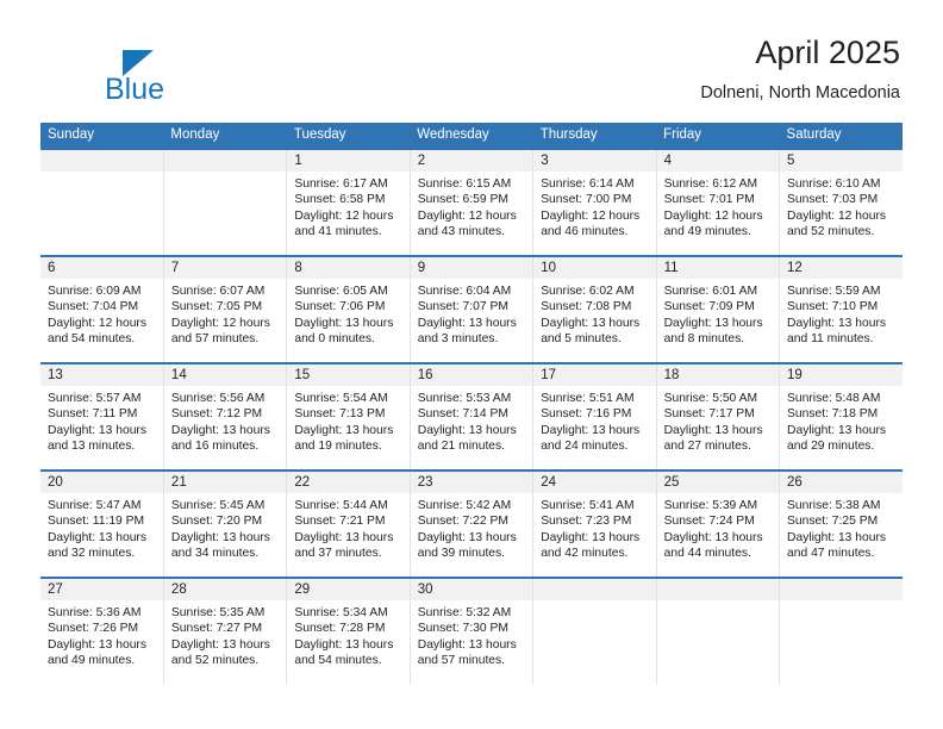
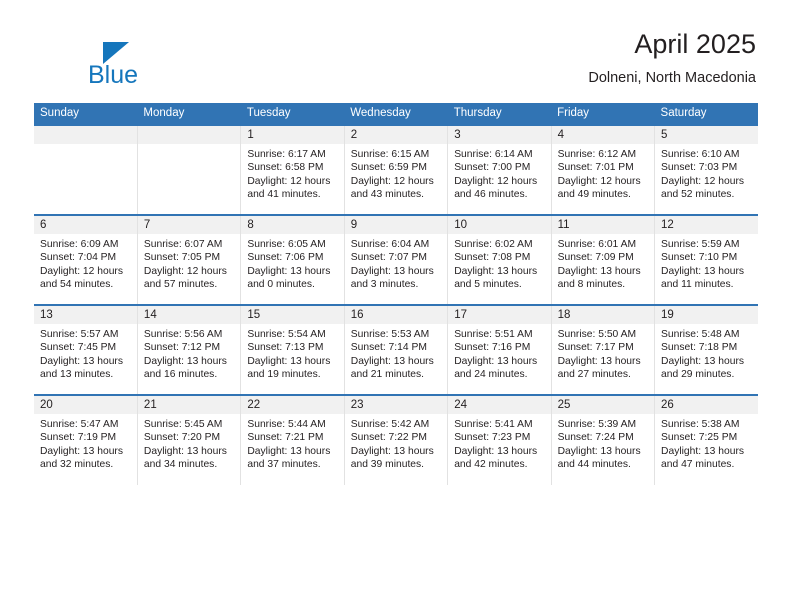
  Blue
  April 2025
  Dolneni, North Macedonia
  Sunday	Monday	Tuesday	Wednesday	Thursday	Friday	Saturday
  		1Sunrise: 6:17 AMSunset: 6:58 PMDaylight: 12 hours and 41 minutes.	2Sunrise: 6:15 AMSunset: 6:59 PMDaylight: 12 hours and 43 minutes.	3Sunrise: 6:14 AMSunset: 7:00 PMDaylight: 12 hours and 46 minutes.	4Sunrise: 6:12 AMSunset: 7:01 PMDaylight: 12 hours and 49 minutes.	5Sunrise: 6:10 AMSunset: 7:03 PMDaylight: 12 hours and 52 minutes.
  6Sunrise: 6:09 AMSunset: 7:04 PMDaylight: 12 hours and 54 minutes.	7Sunrise: 6:07 AMSunset: 7:05 PMDaylight: 12 hours and 57 minutes.	8Sunrise: 6:05 AMSunset: 7:06 PMDaylight: 13 hours and 0 minutes.	9Sunrise: 6:04 AMSunset: 7:07 PMDaylight: 13 hours and 3 minutes.	10Sunrise: 6:02 AMSunset: 7:08 PMDaylight: 13 hours and 5 minutes.	11Sunrise: 6:01 AMSunset: 7:09 PMDaylight: 13 hours and 8 minutes.	12Sunrise: 5:59 AMSunset: 7:10 PMDaylight: 13 hours and 11 minutes.
- 13Sunrise: 5:57 AMSunset: 7:11 PMDaylight: 13 hours and 13 minutes.	14Sunrise: 5:56 AMSunset: 7:12 PMDaylight: 13 hours and 16 minutes.	15Sunrise: 5:54 AMSunset: 7:13 PMDaylight: 13 hours and 19 minutes.	16Sunrise: 5:53 AMSunset: 7:14 PMDaylight: 13 hours and 21 minutes.	17Sunrise: 5:51 AMSunset: 7:16 PMDaylight: 13 hours and 24 minutes.	18Sunrise: 5:50 AMSunset: 7:17 PMDaylight: 13 hours and 27 minutes.	19Sunrise: 5:48 AMSunset: 7:18 PMDaylight: 13 hours and 29 minutes.
+ 13Sunrise: 5:57 AMSunset: 7:45 PMDaylight: 13 hours and 13 minutes.	14Sunrise: 5:56 AMSunset: 7:12 PMDaylight: 13 hours and 16 minutes.	15Sunrise: 5:54 AMSunset: 7:13 PMDaylight: 13 hours and 19 minutes.	16Sunrise: 5:53 AMSunset: 7:14 PMDaylight: 13 hours and 21 minutes.	17Sunrise: 5:51 AMSunset: 7:16 PMDaylight: 13 hours and 24 minutes.	18Sunrise: 5:50 AMSunset: 7:17 PMDaylight: 13 hours and 27 minutes.	19Sunrise: 5:48 AMSunset: 7:18 PMDaylight: 13 hours and 29 minutes.
- 20Sunrise: 5:47 AMSunset: 11:19 PMDaylight: 13 hours and 32 minutes.	21Sunrise: 5:45 AMSunset: 7:20 PMDaylight: 13 hours and 34 minutes.	22Sunrise: 5:44 AMSunset: 7:21 PMDaylight: 13 hours and 37 minutes.	23Sunrise: 5:42 AMSunset: 7:22 PMDaylight: 13 hours and 39 minutes.	24Sunrise: 5:41 AMSunset: 7:23 PMDaylight: 13 hours and 42 minutes.	25Sunrise: 5:39 AMSunset: 7:24 PMDaylight: 13 hours and 44 minutes.	26Sunrise: 5:38 AMSunset: 7:25 PMDaylight: 13 hours and 47 minutes.
+ 20Sunrise: 5:47 AMSunset: 7:19 PMDaylight: 13 hours and 32 minutes.	21Sunrise: 5:45 AMSunset: 7:20 PMDaylight: 13 hours and 34 minutes.	22Sunrise: 5:44 AMSunset: 7:21 PMDaylight: 13 hours and 37 minutes.	23Sunrise: 5:42 AMSunset: 7:22 PMDaylight: 13 hours and 39 minutes.	24Sunrise: 5:41 AMSunset: 7:23 PMDaylight: 13 hours and 42 minutes.	25Sunrise: 5:39 AMSunset: 7:24 PMDaylight: 13 hours and 44 minutes.	26Sunrise: 5:38 AMSunset: 7:25 PMDaylight: 13 hours and 47 minutes.
- 27Sunrise: 5:36 AMSunset: 7:26 PMDaylight: 13 hours and 49 minutes.	28Sunrise: 5:35 AMSunset: 7:27 PMDaylight: 13 hours and 52 minutes.	29Sunrise: 5:34 AMSunset: 7:28 PMDaylight: 13 hours and 54 minutes.	30Sunrise: 5:32 AMSunset: 7:30 PMDaylight: 13 hours and 57 minutes.
